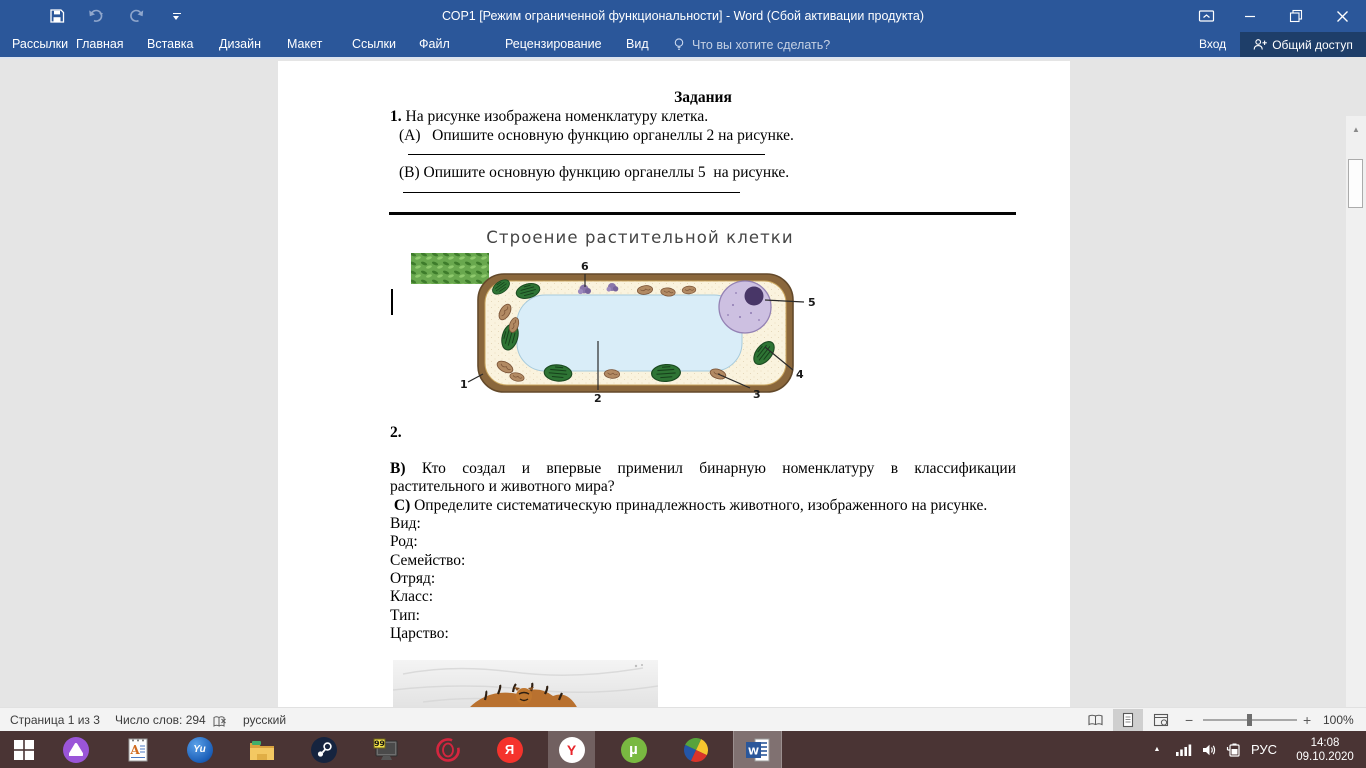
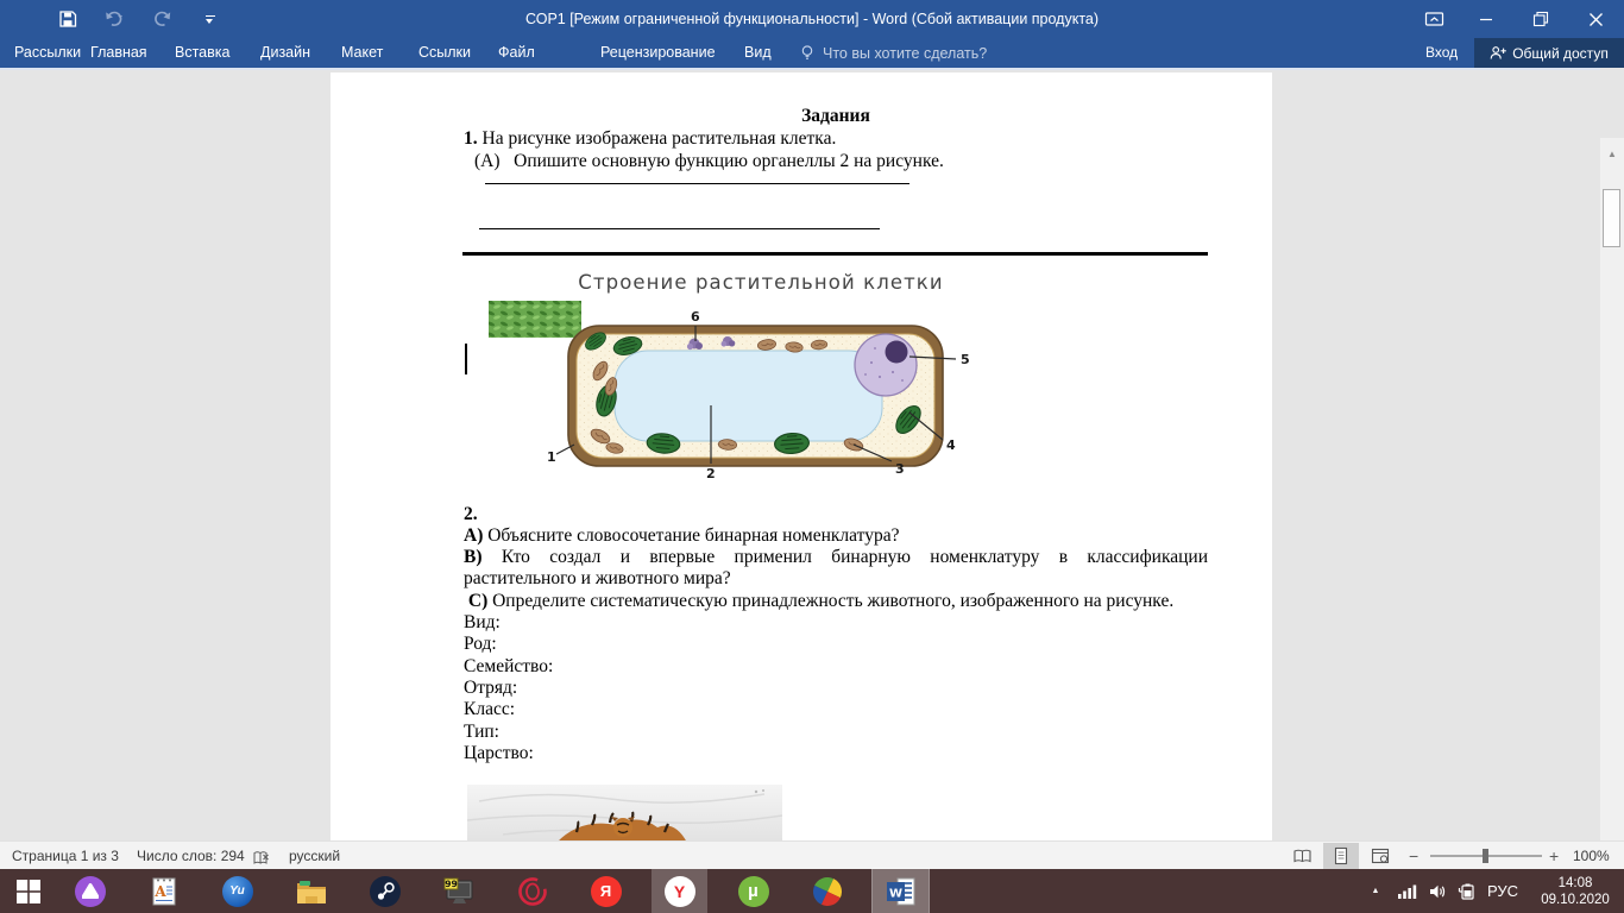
  СОР1 [Режим ограниченной функциональности] - Word (Сбой активации продукта)
  Рассылки
  Главная
  Вставка
  Дизайн
  Макет
  Ссылки
  Файл
  Рецензирование
  Вид
  Что вы хотите сделать?
  Вход
  Общий доступ
  Задания
- 1. На рисунке изображена номенклатуру клетка.
+ 1. На рисунке изображена растительная клетка.
  (А) Опишите основную функцию органеллы 2 на рисунке.
- (В) Опишите основную функцию органеллы 5 на рисунке.
  Строение растительной клетки
  1
  2
  3
  4
  5
  6
  2.
+ А) Объясните словосочетание бинарная номенклатура?
  В) Кто создал и впервые применил бинарную номенклатуру в классификации
  растительного и животного мира?
  С) Определите систематическую принадлежность животного, изображенного на рисунке.
  Вид:
  Род:
  Семейство:
  Отряд:
  Класс:
  Тип:
  Царство:
  ▲
  Страница 1 из 3
  Число слов: 294
  русский
  −
  +
  100%
  A
  Yu
  99
  Я
  Y
  µ
  W
  РУС
  14:08
  09.10.2020
